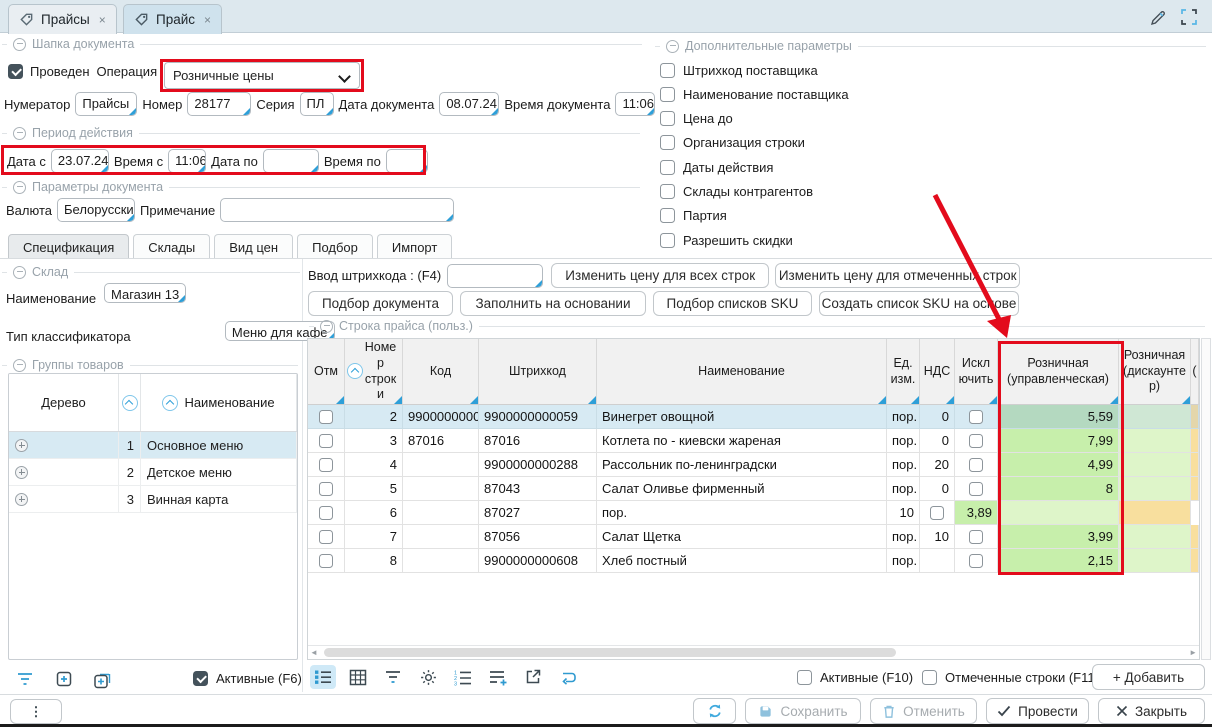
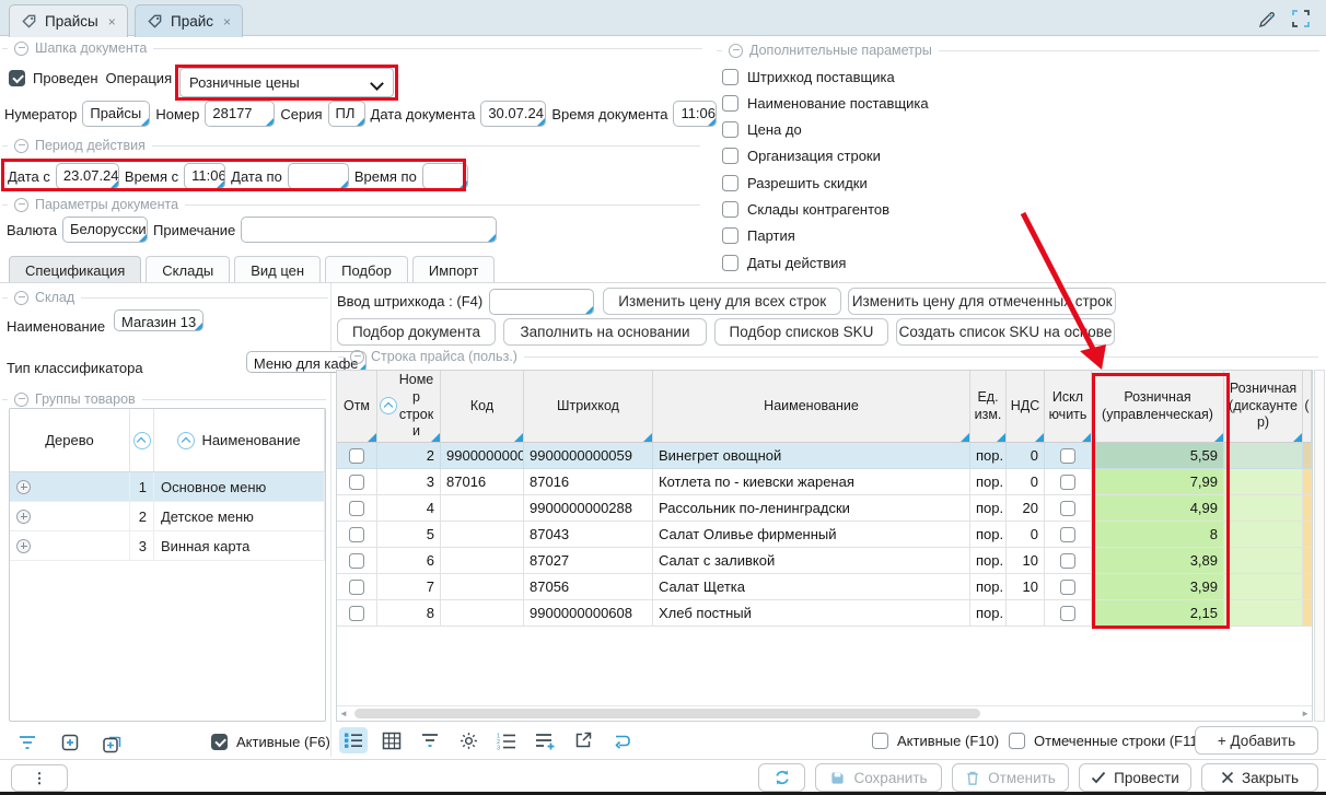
  Прайсы
  ×
  Прайс
  ×
  Шапка документа
  Проведен
  Операция
  Розничные цены
  Нумератор
  Прайсы
  Номер
  28177
  Серия
  ПЛ
  Дата документа
- 08.07.24
+ 30.07.24
  Время документа
  11:06
  Период действия
  Дата с
  23.07.24
  Время с
  11:06
  Дата по
  Время по
  Параметры документа
  Валюта
  Белорусски
  Примечание
  Дополнительные параметры
  Штрихкод поставщика
  Наименование поставщика
  Цена до
  Организация строки
- Даты действия
+ Разрешить скидки
  Склады контрагентов
  Партия
- Разрешить скидки
+ Даты действия
  Спецификация
  Склады
  Вид цен
  Подбор
  Импорт
  Склад
  Наименование
  Магазин 13
  Тип классификатора
  Меню для кафе
  Группы товаров
  Дерево
  Наименование
  1
  Основное меню
  2
  Детское меню
  3
  Винная карта
  Активные (F6)
  Ввод штрихкода : (F4)
  Изменить цену для всех строк
  Изменить цену для отмеченны строк
  Подбор документа
  Заполнить на основании
  Подбор списков SKU
  Создать список SKU на осове
  Строка прайса (польз.)
  Отм
  Номер строки
  Код
  Штрихкод
  Наименование
  Ед. изм.
  НДС
  Исключить
  Розничная (управленческая)
  Розничная (дискаунтер)
  (
  2
  9900000000
  9900000000059
  Винегрет овощной
  пор.
  0
  5,59
  3
  87016
  87016
  Котлета по - киевски жареная
  пор.
  0
  7,99
  4
  9900000000288
  Рассольник по-ленинградски
  пор.
  20
  4,99
  5
  87043
  Салат Оливье фирменный
  пор.
  0
  8
  6
  87027
+ Салат с заливкой
  пор.
  10
  3,89
  7
  87056
  Салат Щетка
  пор.
  10
  3,99
  8
  9900000000608
  Хлеб постный
  пор.
  2,15
  ◄
  ►
  Активные (F10)
  Отмеченные строки (F11
  + Добавить
  ⋮
  Сохранить
  Отменить
  Провести
  Закрыть
